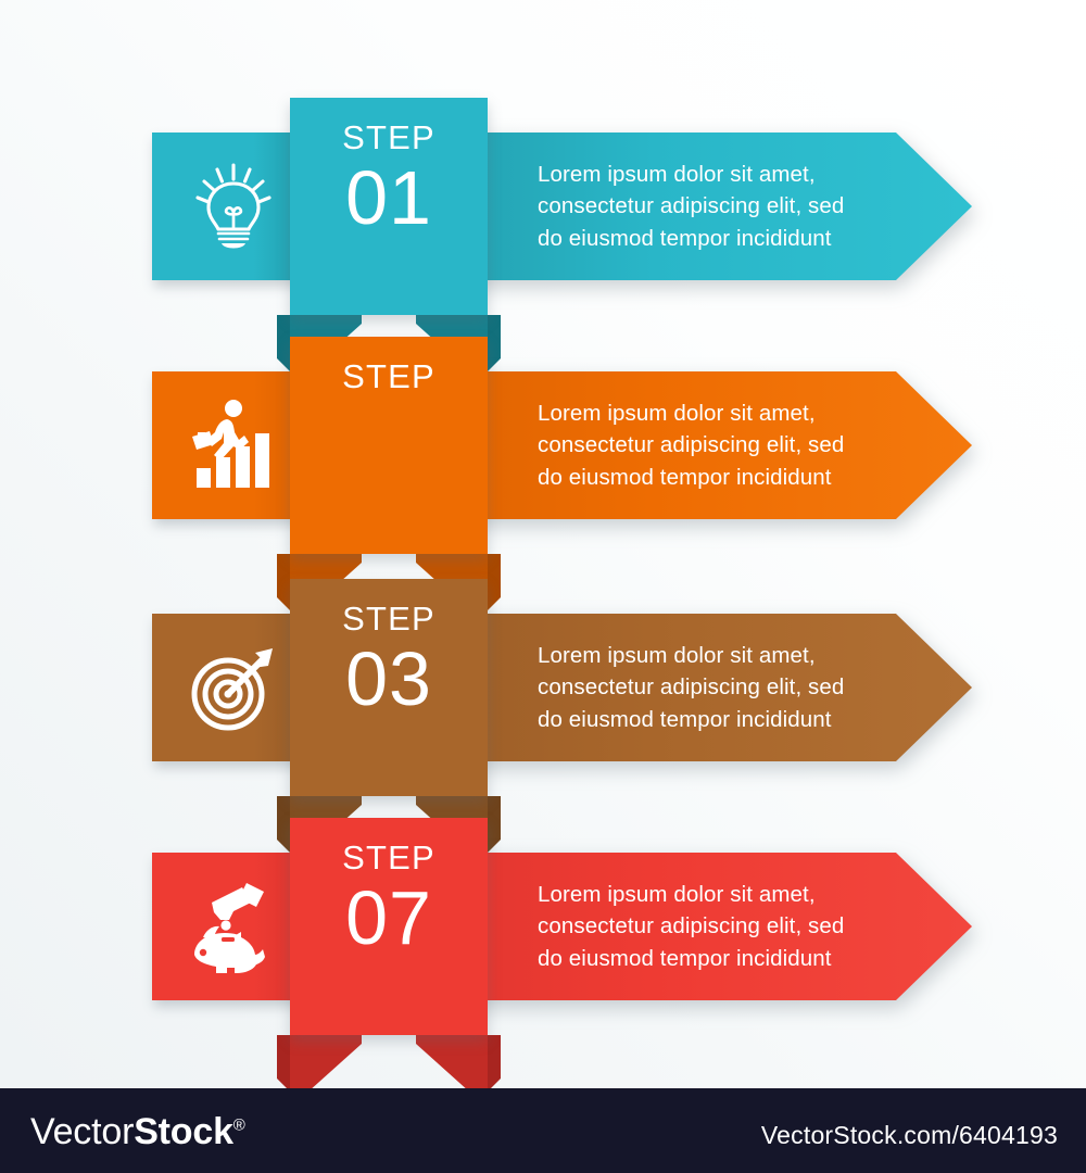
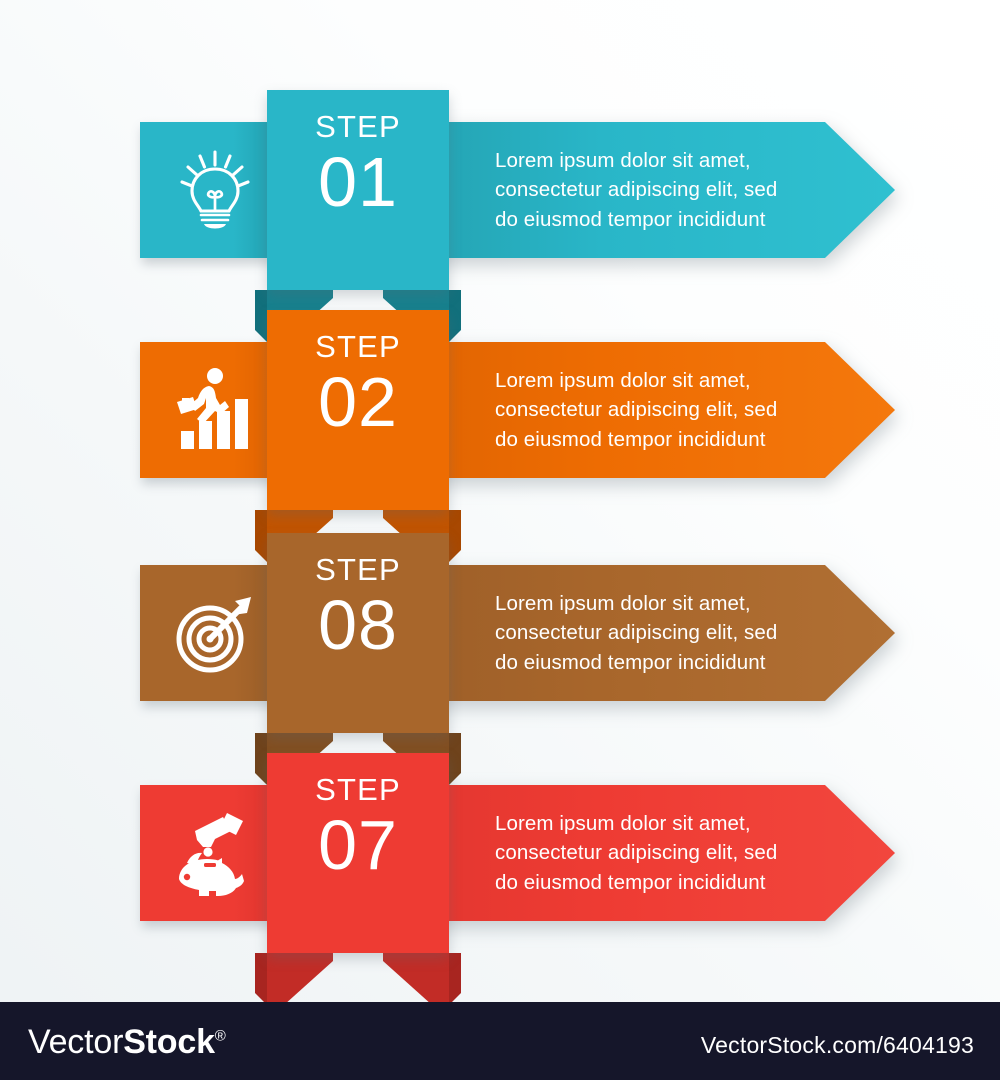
  Lorem ipsum dolor sit amet,
  consectetur adipiscing elit, sed
  do eiusmod tempor incididunt
  STEP
  01
  Lorem ipsum dolor sit amet,
  consectetur adipiscing elit, sed
  do eiusmod tempor incididunt
  STEP
+ 02
  Lorem ipsum dolor sit amet,
  consectetur adipiscing elit, sed
  do eiusmod tempor incididunt
  STEP
- 03
+ 08
  Lorem ipsum dolor sit amet,
  consectetur adipiscing elit, sed
  do eiusmod tempor incididunt
  STEP
  07
  VectorStock®
  VectorStock.com/6404193
